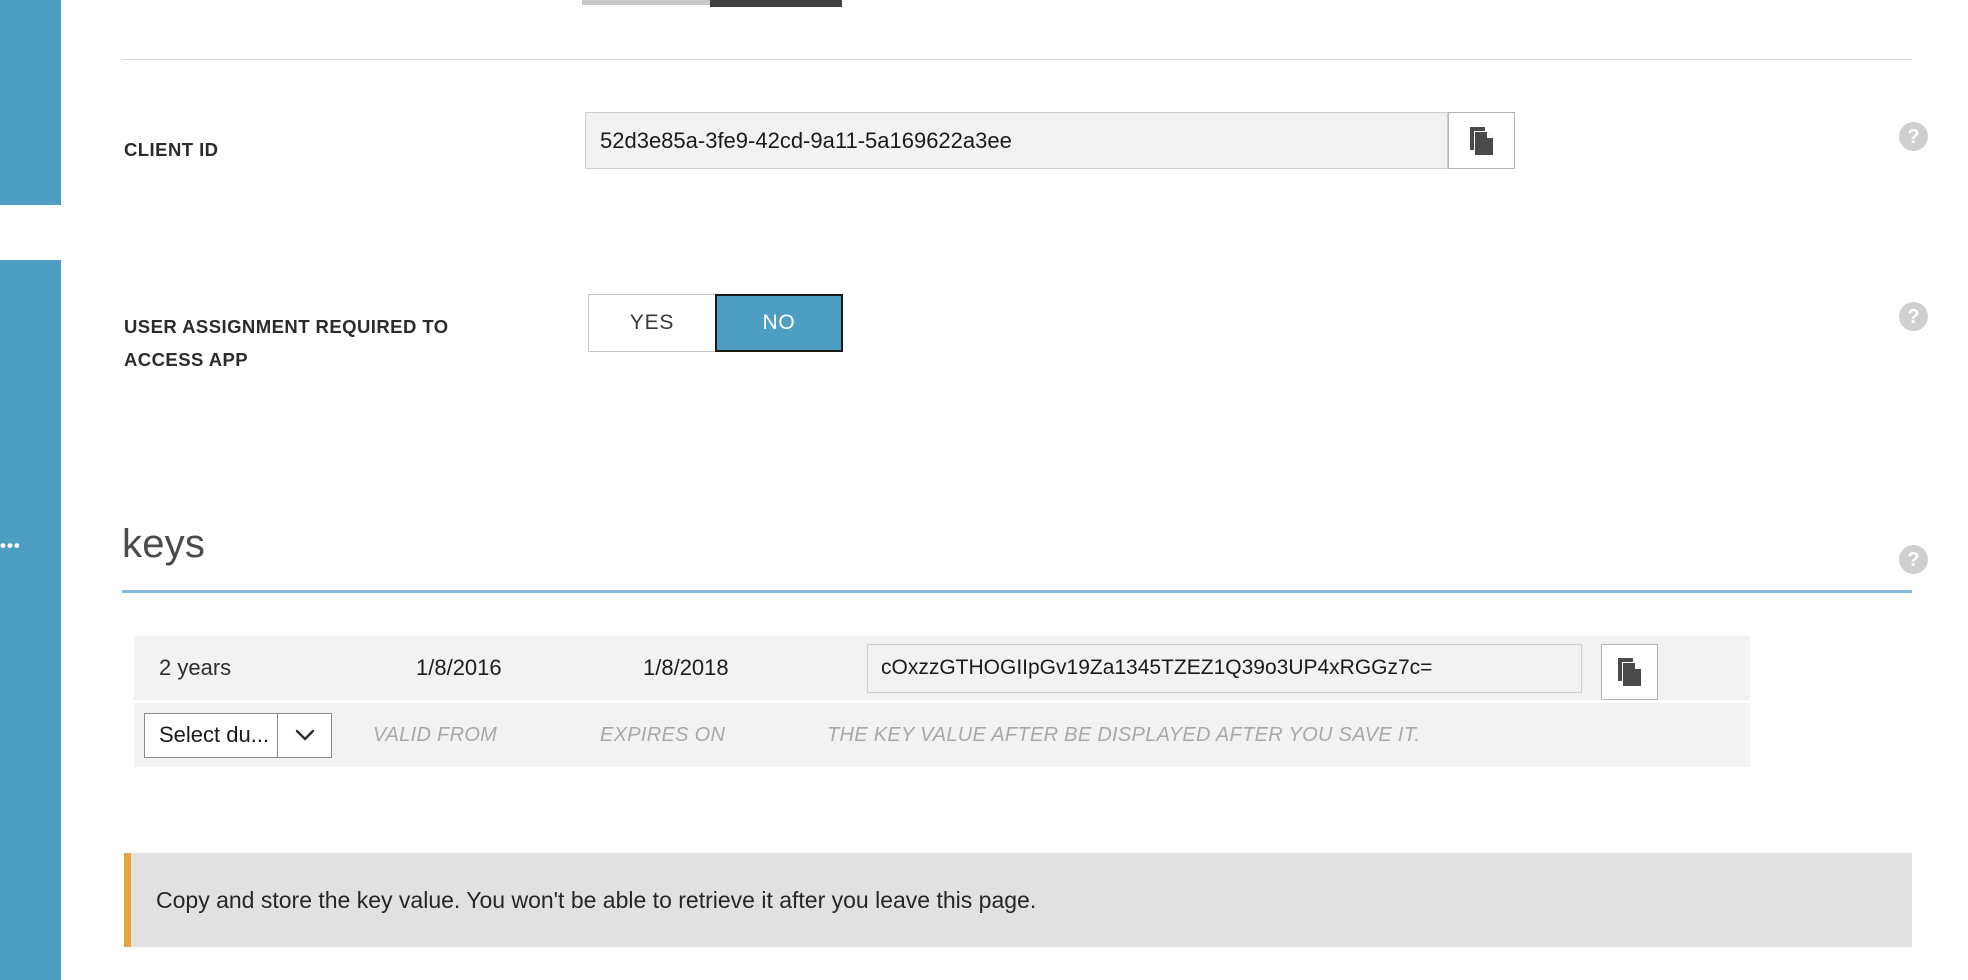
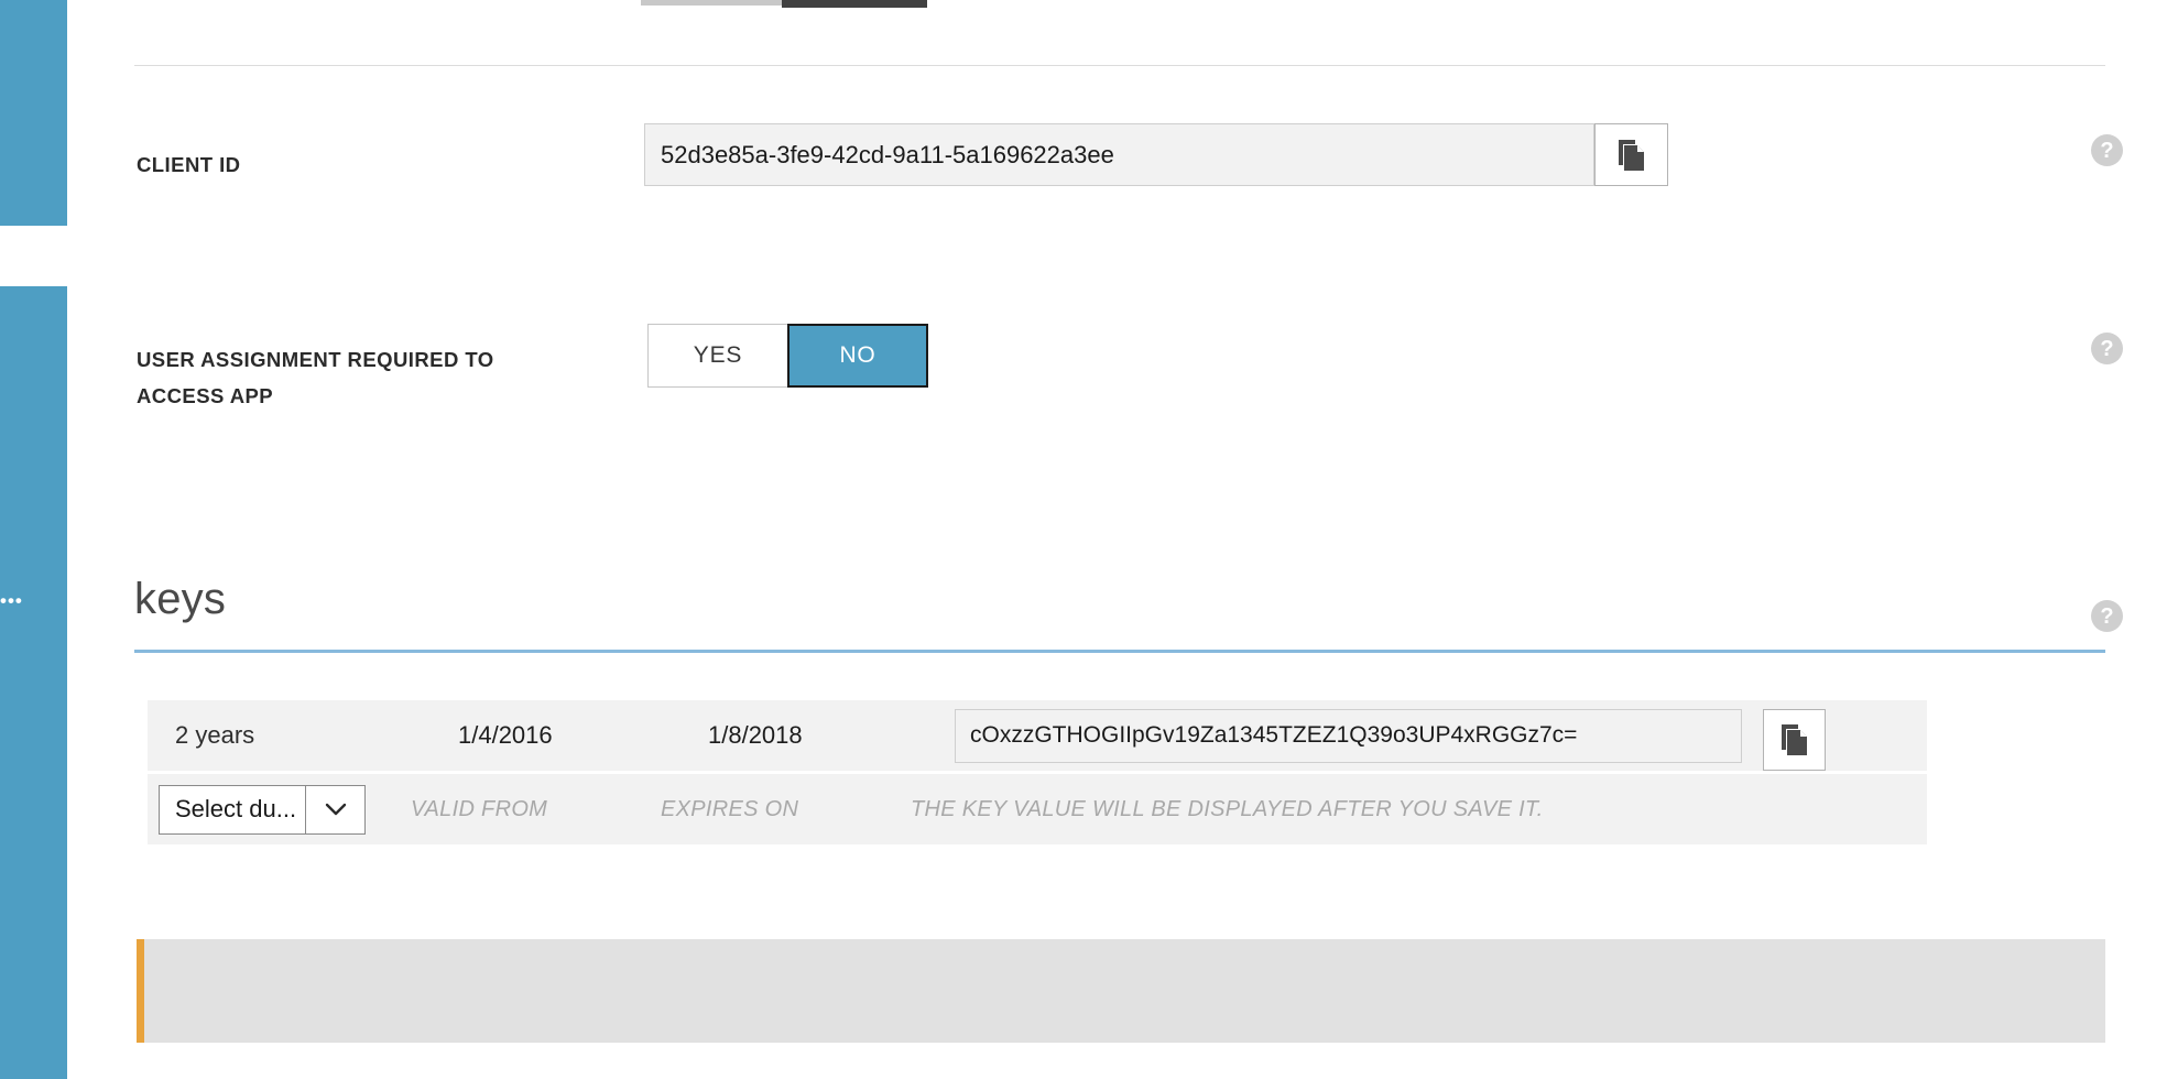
  •••
  CLIENT ID
  52d3e85a-3fe9-42cd-9a11-5a169622a3ee
  ?
  USER ASSIGNMENT REQUIRED TO ACCESS APP
  YES
  NO
  ?
  keys
  ?
  2 years
- 1/8/2016
+ 1/4/2016
  1/8/2018
  cOxzzGTHOGIIpGv19Za1345TZEZ1Q39o3UP4xRGGz7c=
  Select du...
  VALID FROM
  EXPIRES ON
- THE KEY VALUE AFTER BE DISPLAYED AFTER YOU SAVE IT.
+ THE KEY VALUE WILL BE DISPLAYED AFTER YOU SAVE IT.
- Copy and store the key value. You won't be able to retrieve it after you leave this page.
